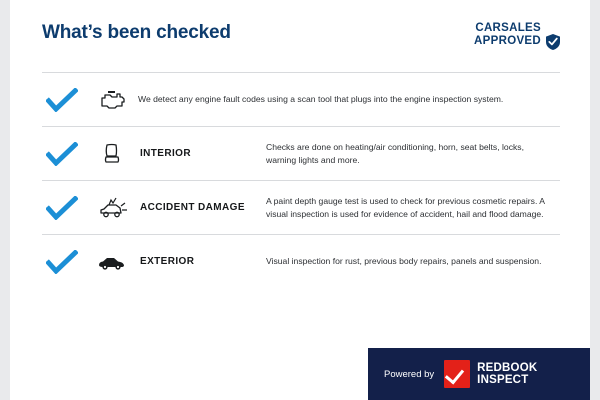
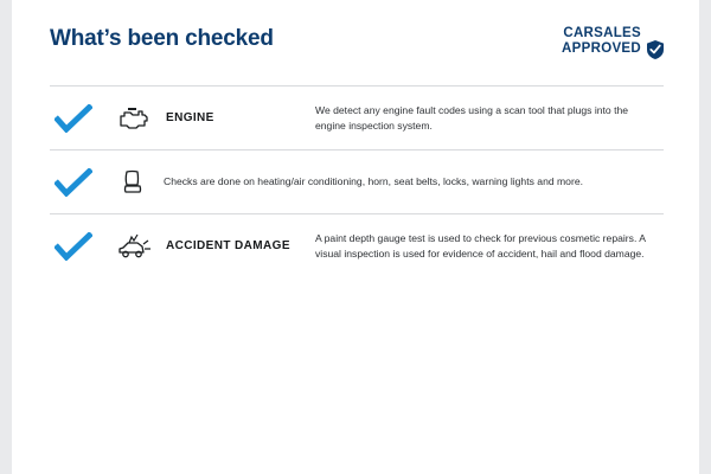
  What’s been checked
  CARSALES
  APPROVED
+ ENGINE
  We detect any engine fault codes using a scan tool that plugs into the engine inspection system.
- INTERIOR
  Checks are done on heating/air conditioning, horn, seat belts, locks, warning lights and more.
  ACCIDENT DAMAGE
  A paint depth gauge test is used to check for previous cosmetic repairs. A visual inspection is used for evidence of accident, hail and flood damage.
- EXTERIOR
- Visual inspection for rust, previous body repairs, panels and suspension.
- Powered by
- REDBOOK
- INSPECT
